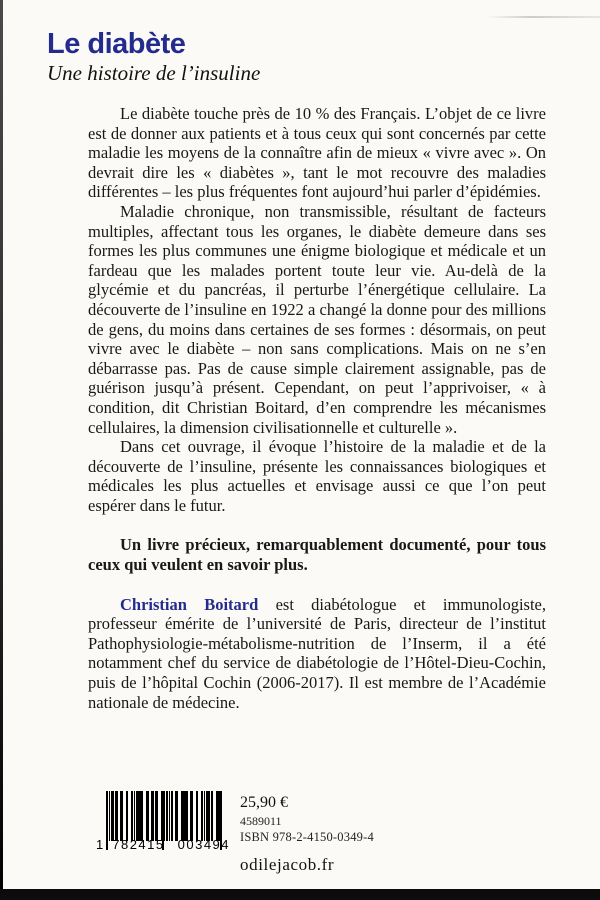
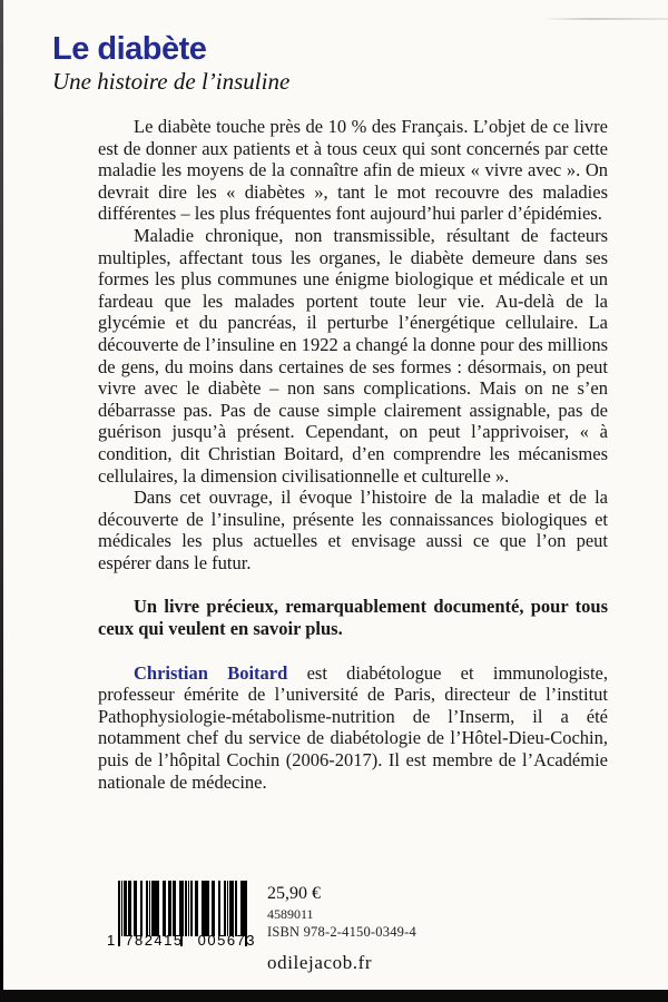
  Le diabète
  Une histoire de l’insuline
  Le diabète touche près de 10 % des Français. L’objet de ce livre est de donner aux patients et à tous ceux qui sont concernés par cette maladie les moyens de la connaître afin de mieux « vivre avec ». On devrait dire les « diabètes », tant le mot recouvre des maladies différentes – les plus fréquentes font aujourd’hui parler d’épidémies.
  Maladie chronique, non transmissible, résultant de facteurs multiples, affectant tous les organes, le diabète demeure dans ses formes les plus communes une énigme biologique et médicale et un fardeau que les malades portent toute leur vie. Au-delà de la glycémie et du pancréas, il perturbe l’énergétique cellulaire. La découverte de l’insuline en 1922 a changé la donne pour des millions de gens, du moins dans certaines de ses formes : désormais, on peut vivre avec le diabète – non sans complications. Mais on ne s’en débarrasse pas. Pas de cause simple clairement assignable, pas de guérison jusqu’à présent. Cependant, on peut l’apprivoiser, « à condition, dit Christian Boitard, d’en comprendre les mécanismes cellulaires, la dimension civilisationnelle et culturelle ».
  Dans cet ouvrage, il évoque l’histoire de la maladie et de la découverte de l’insuline, présente les connaissances biologiques et médicales les plus actuelles et envisage aussi ce que l’on peut espérer dans le futur.
  Un livre précieux, remarquablement documenté, pour tous ceux qui veulent en savoir plus.
  Christian Boitard est diabétologue et immunologiste, professeur émérite de l’université de Paris, directeur de l’institut Pathophysiologie-métabolisme-nutrition de l’Inserm, il a été notamment chef du service de diabétologie de l’Hôtel-Dieu-Cochin, puis de l’hôpital Cochin (2006-2017). Il est membre de l’Académie nationale de médecine.
  1
  782415
- 003494
+ 005673
  25,90 €
  4589011
  ISBN 978-2-4150-0349-4
  odilejacob.fr
